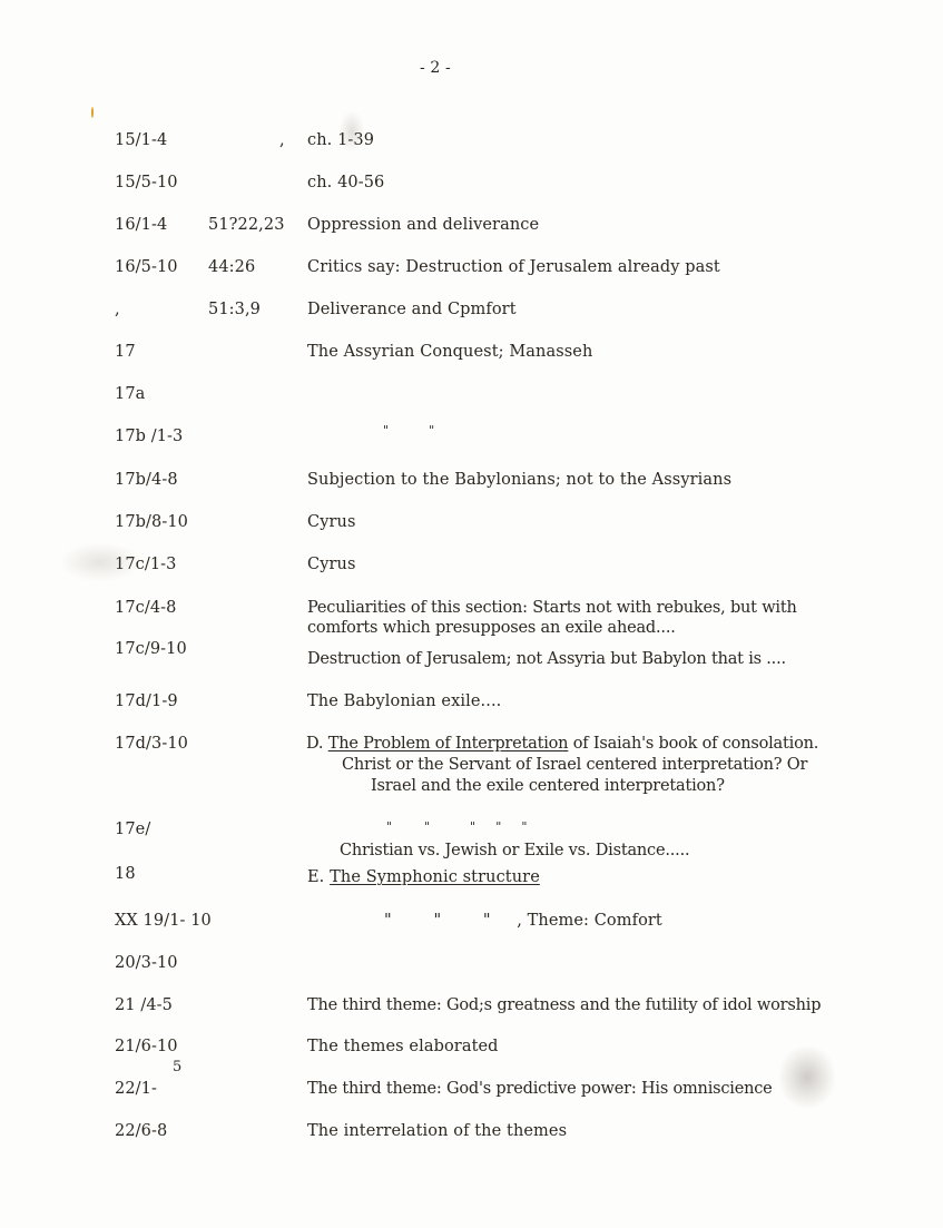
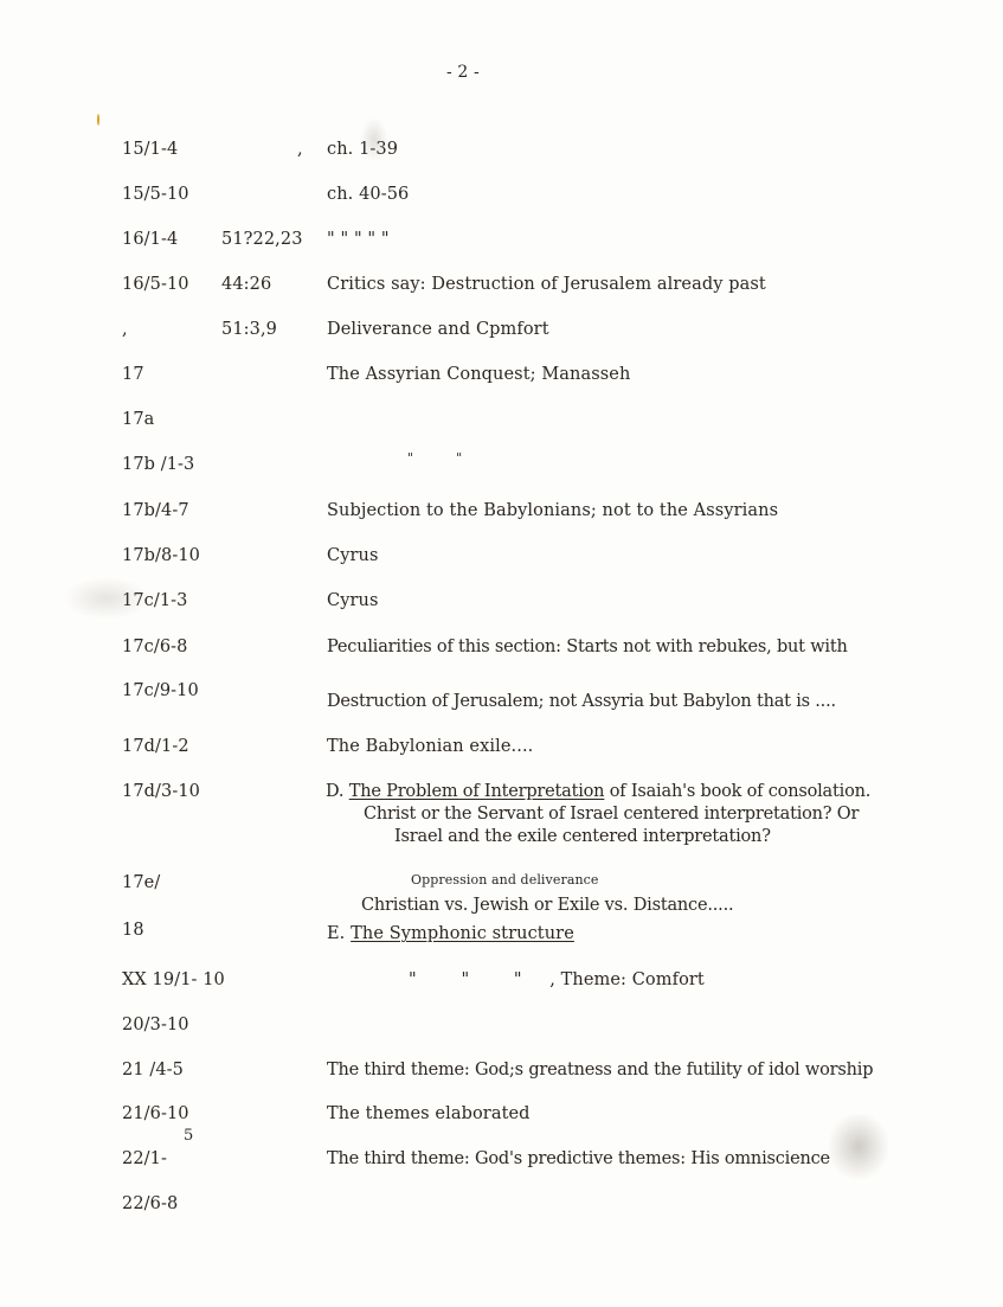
  - 2 -
  15/1-4
  ,
  ch. 1-39
  15/5-10
  ch. 40-56
  16/1-4
  51?22,23
- Oppression and deliverance
+ " " " " "
  16/5-10
  44:26
  Critics say: Destruction of Jerusalem already past
  ,
  51:3,9
  Deliverance and Cpmfort
  17
  The Assyrian Conquest; Manasseh
  17a
  17b /1-3
  " "
- 17b/4-8
+ 17b/4-7
  Subjection to the Babylonians; not to the Assyrians
  17b/8-10
  Cyrus
  17c/1-3
  Cyrus
- 17c/4-8
+ 17c/6-8
  Peculiarities of this section: Starts not with rebukes, but with
- comforts which presupposes an exile ahead....
  17c/9-10
  Destruction of Jerusalem; not Assyria but Babylon that is ....
- 17d/1-9
+ 17d/1-2
  The Babylonian exile....
  17d/3-10
  D. The Problem of Interpretation of Isaiah's book of consolation.
  Christ or the Servant of Israel centered interpretation? Or
  Israel and the exile centered interpretation?
  17e/
- " " " " "
+ Oppression and deliverance
  Christian vs. Jewish or Exile vs. Distance.....
  18
  E. The Symphonic structure
  XX 19/1- 10
  " " " , Theme: Comfort
  20/3-10
  21 /4-5
  The third theme: God;s greatness and the futility of idol worship
  21/6-10
  The themes elaborated
  5
  22/1-
- The third theme: God's predictive power: His omniscience
+ The third theme: God's predictive themes: His omniscience
  22/6-8
- The interrelation of the themes
